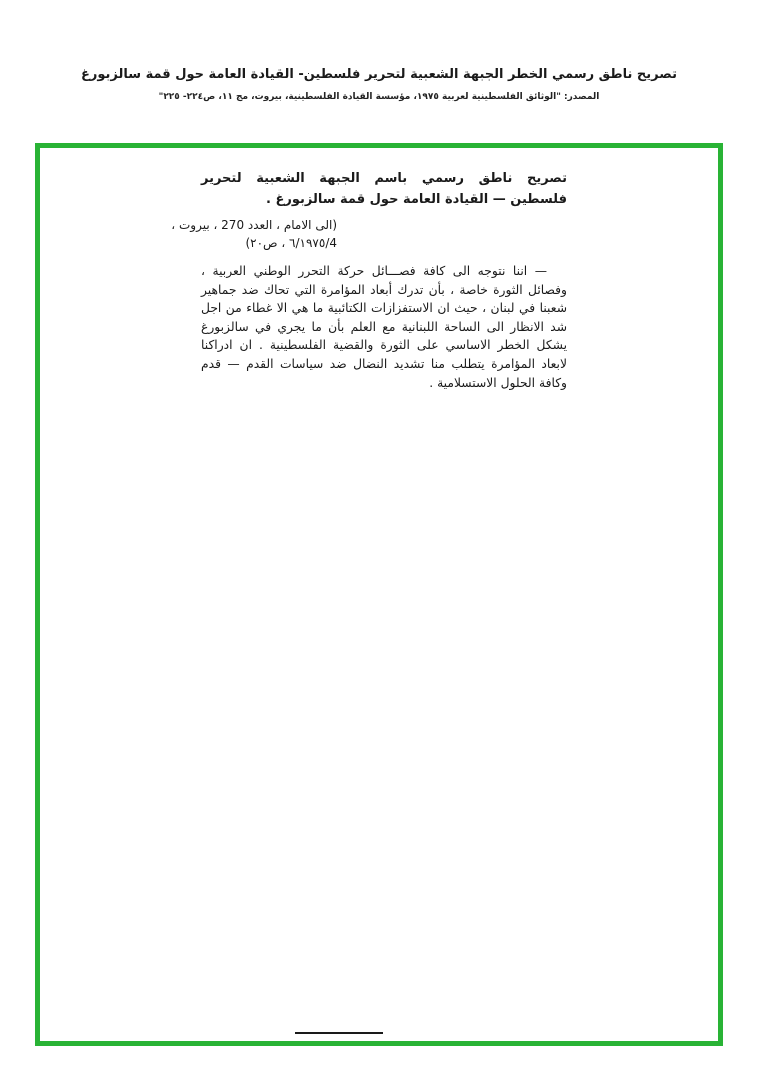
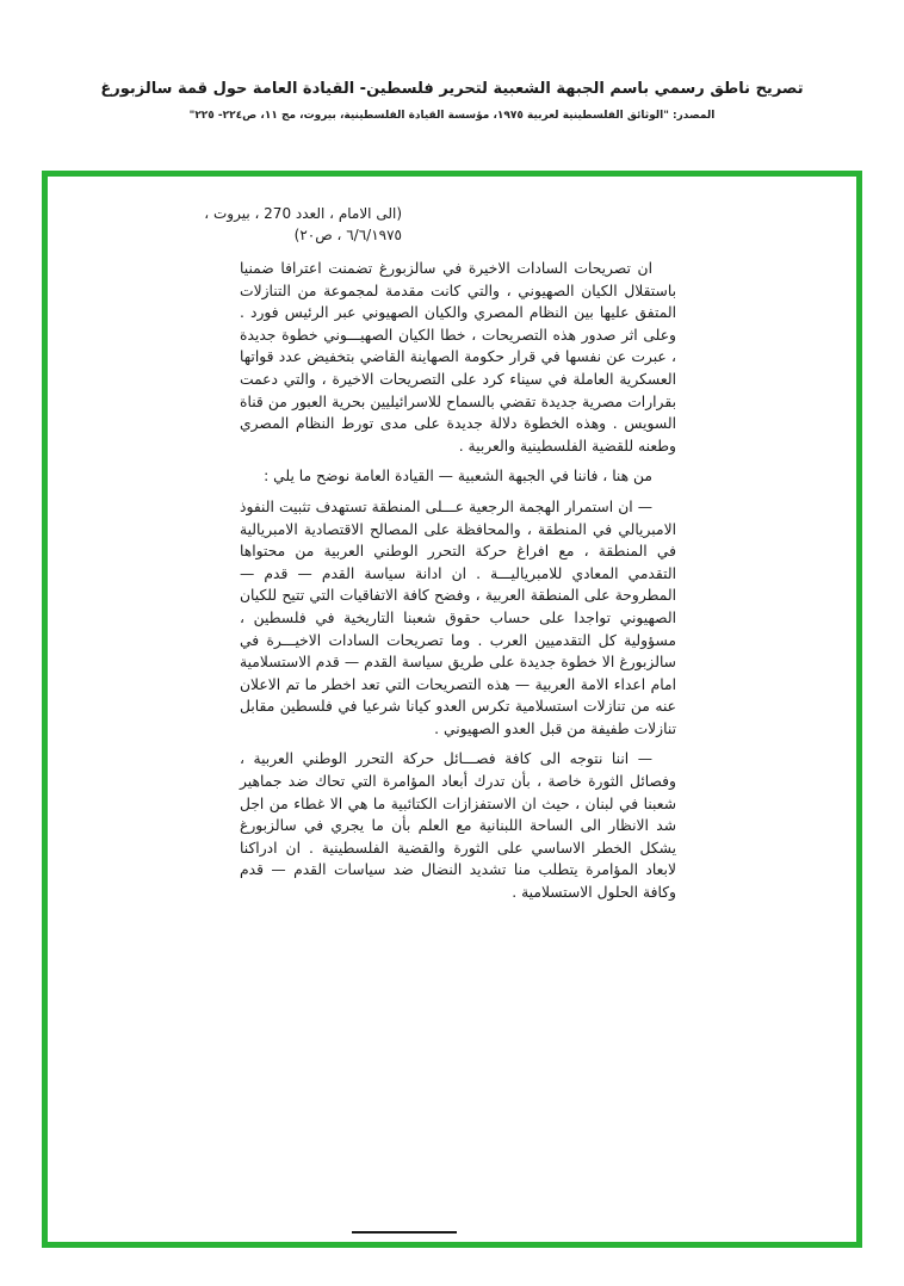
- تصريح ناطق رسمي الخطر الجبهة الشعبية لتحرير فلسطين- القيادة العامة حول قمة سالزبورغ
+ تصريح ناطق رسمي باسم الجبهة الشعبية لتحرير فلسطين- القيادة العامة حول قمة سالزبورغ
  المصدر: "الوثائق الفلسطينية لعربية ١٩٧٥، مؤسسة القيادة الفلسطينية، بيروت، مج ١١، ص٢٢٤- ٢٢٥"
- تصريح ناطق رسمي باسم الجبهة الشعبية لتحرير فلسطين — القيادة العامة حول قمة سالزبورغ .
  (الى الامام ، العدد 270 ، بيروت ،
- 4/٦/١٩٧٥ ، ص٢٠)
+ ٦/٦/١٩٧٥ ، ص٢٠)
+ ان تصريحات السادات الاخيرة في سالزبورغ تضمنت اعترافا ضمنيا باستقلال الكيان الصهيوني ، والتي كانت مقدمة لمجموعة من التنازلات المتفق عليها بين النظام المصري والكيان الصهيوني عبر الرئيس فورد . وعلى اثر صدور هذه التصريحات ، خطا الكيان الصهيـــوني خطوة جديدة ، عبرت عن نفسها في قرار حكومة الصهاينة القاضي بتخفيض عدد قواتها العسكرية العاملة في سيناء كرد على التصريحات الاخيرة ، والتي دعمت بقرارات مصرية جديدة تقضي بالسماح للاسرائيليين بحرية العبور من قناة السويس . وهذه الخطوة دلالة جديدة على مدى تورط النظام المصري وطعنه للقضية الفلسطينية والعربية .
+ من هنا ، فاننا في الجبهة الشعبية — القيادة العامة نوضح ما يلي :
+ — ان استمرار الهجمة الرجعية عـــلى المنطقة تستهدف تثبيت النفوذ الامبريالي في المنطقة ، والمحافظة على المصالح الاقتصادية الامبريالية في المنطقة ، مع افراغ حركة التحرر الوطني العربية من محتواها التقدمي المعادي للامبرياليـــة . ان ادانة سياسة القدم — قدم — المطروحة على المنطقة العربية ، وفضح كافة الاتفاقيات التي تتيح للكيان الصهيوني تواجدا على حساب حقوق شعبنا التاريخية في فلسطين ، مسؤولية كل التقدميين العرب . وما تصريحات السادات الاخيـــرة في سالزبورغ الا خطوة جديدة على طريق سياسة القدم — قدم الاستسلامية امام اعداء الامة العربية — هذه التصريحات التي تعد اخطر ما تم الاعلان عنه من تنازلات استسلامية تكرس العدو كيانا شرعيا في فلسطين مقابل تنازلات طفيفة من قبل العدو الصهيوني .
  — اننا نتوجه الى كافة فصـــائل حركة التحرر الوطني العربية ، وفصائل الثورة خاصة ، بأن تدرك أبعاد المؤامرة التي تحاك ضد جماهير شعبنا في لبنان ، حيث ان الاستفزازات الكتائبية ما هي الا غطاء من اجل شد الانظار الى الساحة اللبنانية مع العلم بأن ما يجري في سالزبورغ يشكل الخطر الاساسي على الثورة والقضية الفلسطينية . ان ادراكنا لابعاد المؤامرة يتطلب منا تشديد النضال ضد سياسات القدم — قدم وكافة الحلول الاستسلامية .
